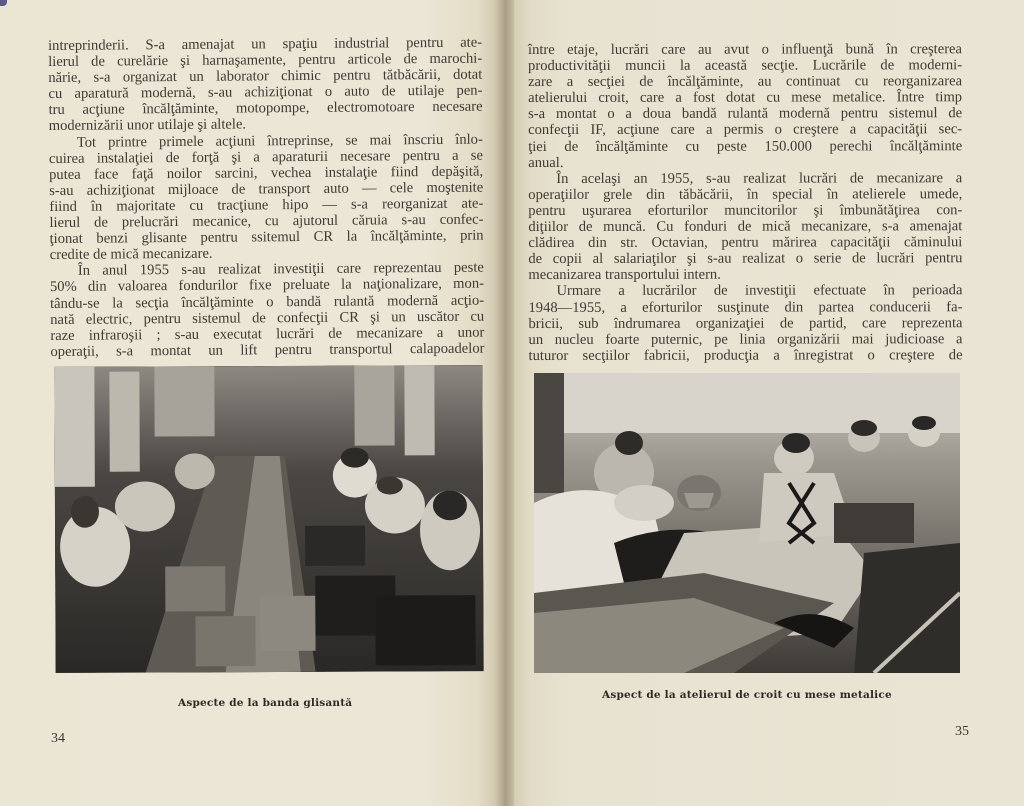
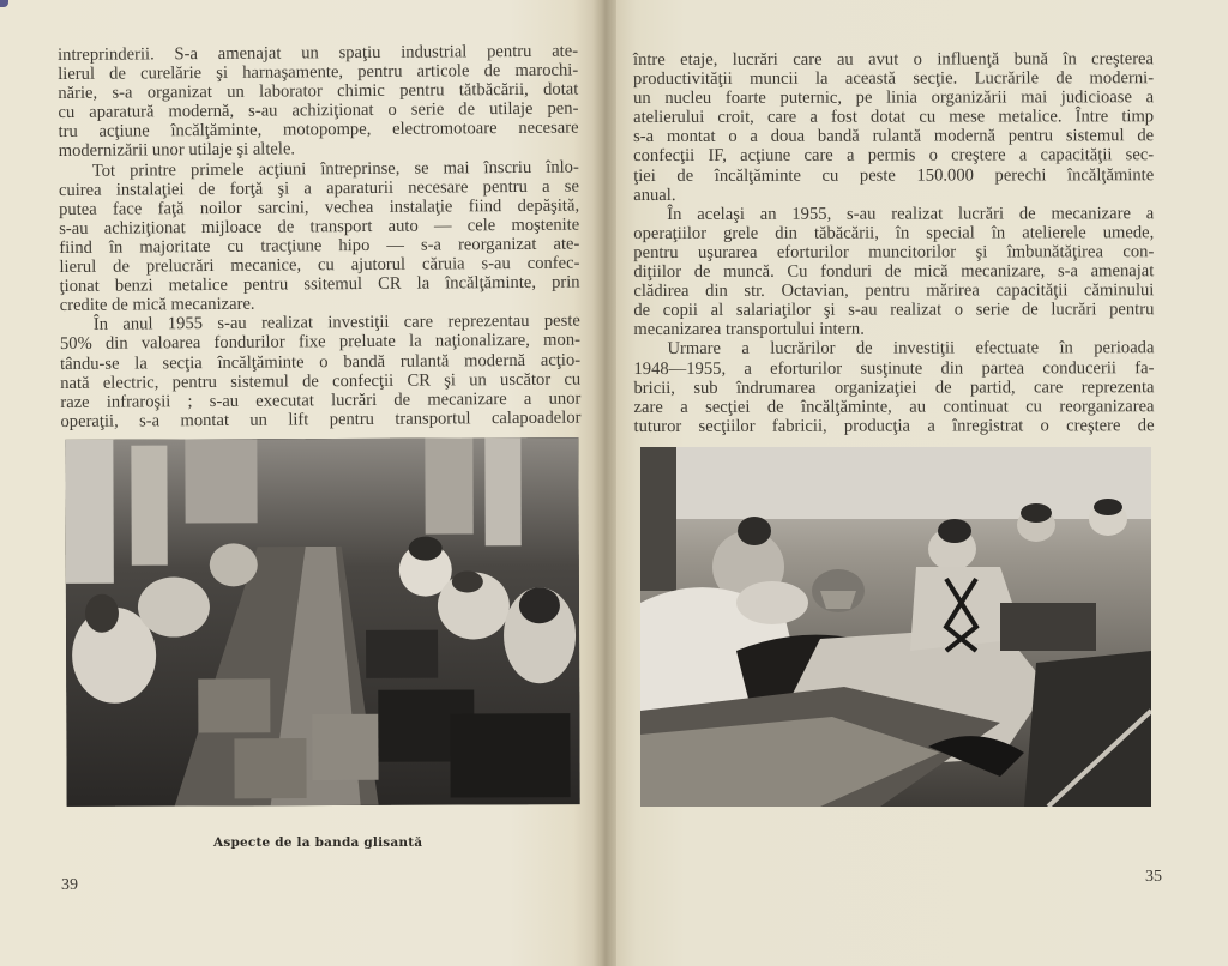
  intreprinderii. S-a amenajat un spaţiu industrial pentru ate-
  lierul de curelărie şi harnaşamente, pentru articole de marochi-
  nărie, s-a organizat un laborator chimic pentru tătbăcării, dotat
- cu aparatură modernă, s-au achiziţionat o auto de utilaje pen-
+ cu aparatură modernă, s-au achiziţionat o serie de utilaje pen-
  tru acţiune încălţăminte, motopompe, electromotoare necesare
  modernizării unor utilaje şi altele.
  Tot printre primele acţiuni întreprinse, se mai înscriu înlo-
  cuirea instalaţiei de forţă şi a aparaturii necesare pentru a se
  putea face faţă noilor sarcini, vechea instalaţie fiind depăşită,
  s-au achiziţionat mijloace de transport auto — cele moştenite
  fiind în majoritate cu tracţiune hipo — s-a reorganizat ate-
  lierul de prelucrări mecanice, cu ajutorul căruia s-au confec-
- ţionat benzi glisante pentru ssitemul CR la încălţăminte, prin
+ ţionat benzi metalice pentru ssitemul CR la încălţăminte, prin
  credite de mică mecanizare.
  În anul 1955 s-au realizat investiţii care reprezentau peste
  50% din valoarea fondurilor fixe preluate la naţionalizare, mon-
  tându-se la secţia încălţăminte o bandă rulantă modernă acţio-
  nată electric, pentru sistemul de confecţii CR şi un uscător cu
  raze infraroşii ; s-au executat lucrări de mecanizare a unor
  operaţii, s-a montat un lift pentru transportul calapoadelor
  Aspecte de la banda glisantă
- 34
+ 39
  între etaje, lucrări care au avut o influenţă bună în creşterea
  productivităţii muncii la această secţie. Lucrările de moderni-
- zare a secţiei de încălţăminte, au continuat cu reorganizarea
+ un nucleu foarte puternic, pe linia organizării mai judicioase a
  atelierului croit, care a fost dotat cu mese metalice. Între timp
  s-a montat o a doua bandă rulantă modernă pentru sistemul de
  confecţii IF, acţiune care a permis o creştere a capacităţii sec-
  ţiei de încălţăminte cu peste 150.000 perechi încălţăminte
  anual.
  În acelaşi an 1955, s-au realizat lucrări de mecanizare a
  operaţiilor grele din tăbăcării, în special în atelierele umede,
  pentru uşurarea eforturilor muncitorilor şi îmbunătăţirea con-
  diţiilor de muncă. Cu fonduri de mică mecanizare, s-a amenajat
  clădirea din str. Octavian, pentru mărirea capacităţii căminului
  de copii al salariaţilor şi s-au realizat o serie de lucrări pentru
  mecanizarea transportului intern.
  Urmare a lucrărilor de investiţii efectuate în perioada
  1948—1955, a eforturilor susţinute din partea conducerii fa-
  bricii, sub îndrumarea organizaţiei de partid, care reprezenta
- un nucleu foarte puternic, pe linia organizării mai judicioase a
+ zare a secţiei de încălţăminte, au continuat cu reorganizarea
  tuturor secţiilor fabricii, producţia a înregistrat o creştere de
- Aspect de la atelierul de croit cu mese metalice
  35
